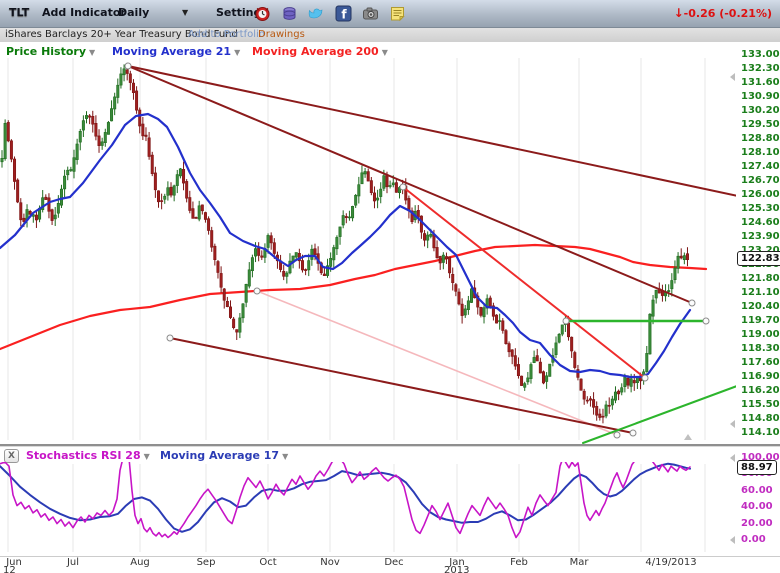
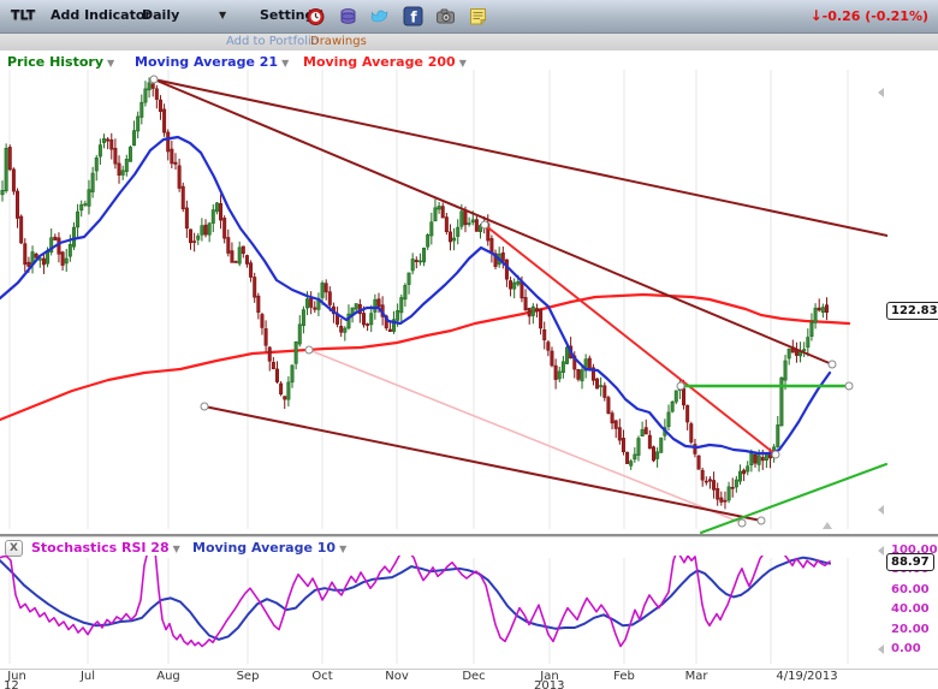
  TLT
  Add Indicator
  Daily
  ▼
  Settin
  f
  ↓-0.26 (-0.21%)
- iShares Barclays 20+ Year Treasury Bond Fund
  Add to Portfolio
  Drawings
  Price History ▼
  Moving Average 21 ▼
  Moving Average 200 ▼
- 133.00
- 132.30
- 131.60
- 130.90
- 130.20
- 129.50
- 128.80
- 128.10
- 127.40
- 126.70
- 126.00
- 125.30
- 124.60
- 123.90
- 121.80
- 121.10
- 120.40
- 119.70
- 119.00
- 118.30
- 117.60
- 116.90
- 116.20
- 115.50
- 114.80
- 114.10
  122.83
  X
  Stochastics RSI 28 ▼
- Moving Average 17 ▼
+ Moving Average 10 ▼
  100.00
  60.00
  40.00
  20.00
  0.00
  88.97
  4/19/2013
  Jun
  12
  Jul
  Aug
  Sep
  Oct
  Nov
  Dec
  Jan
  2013
  Feb
  Mar
